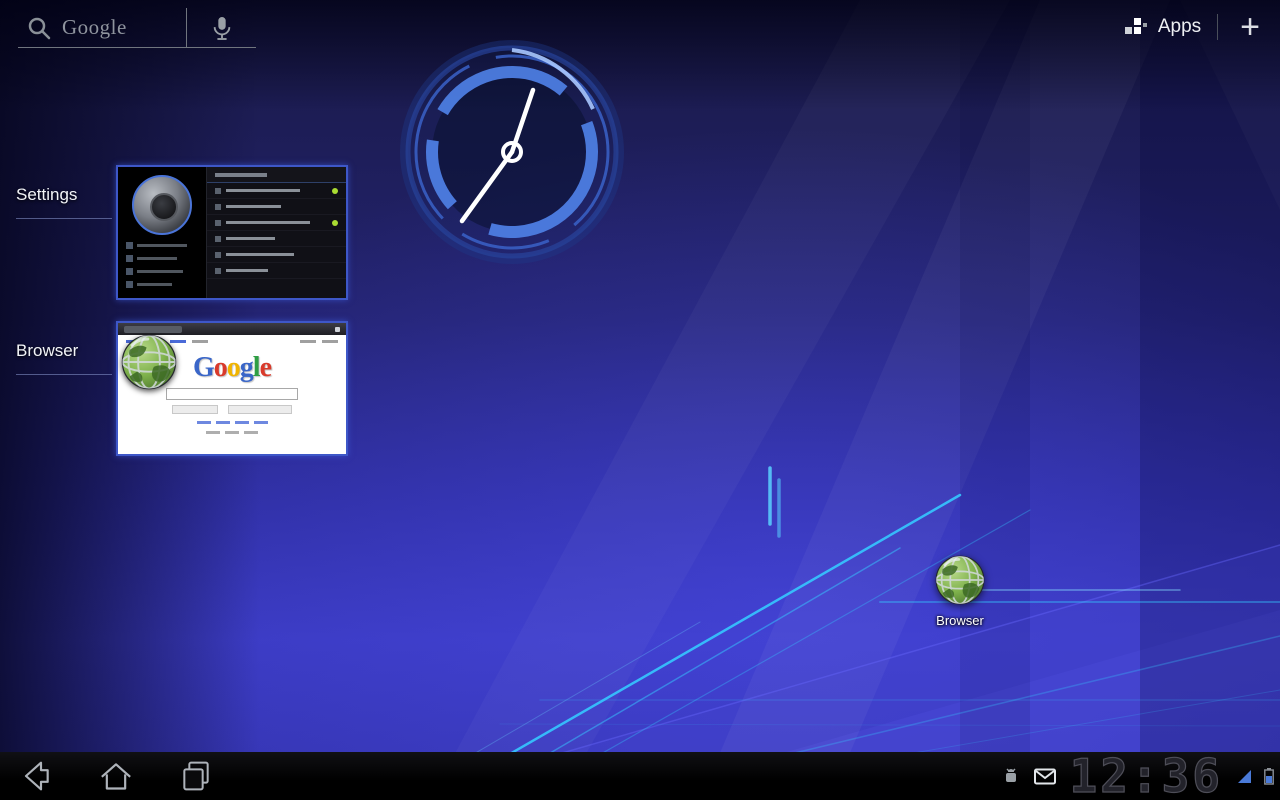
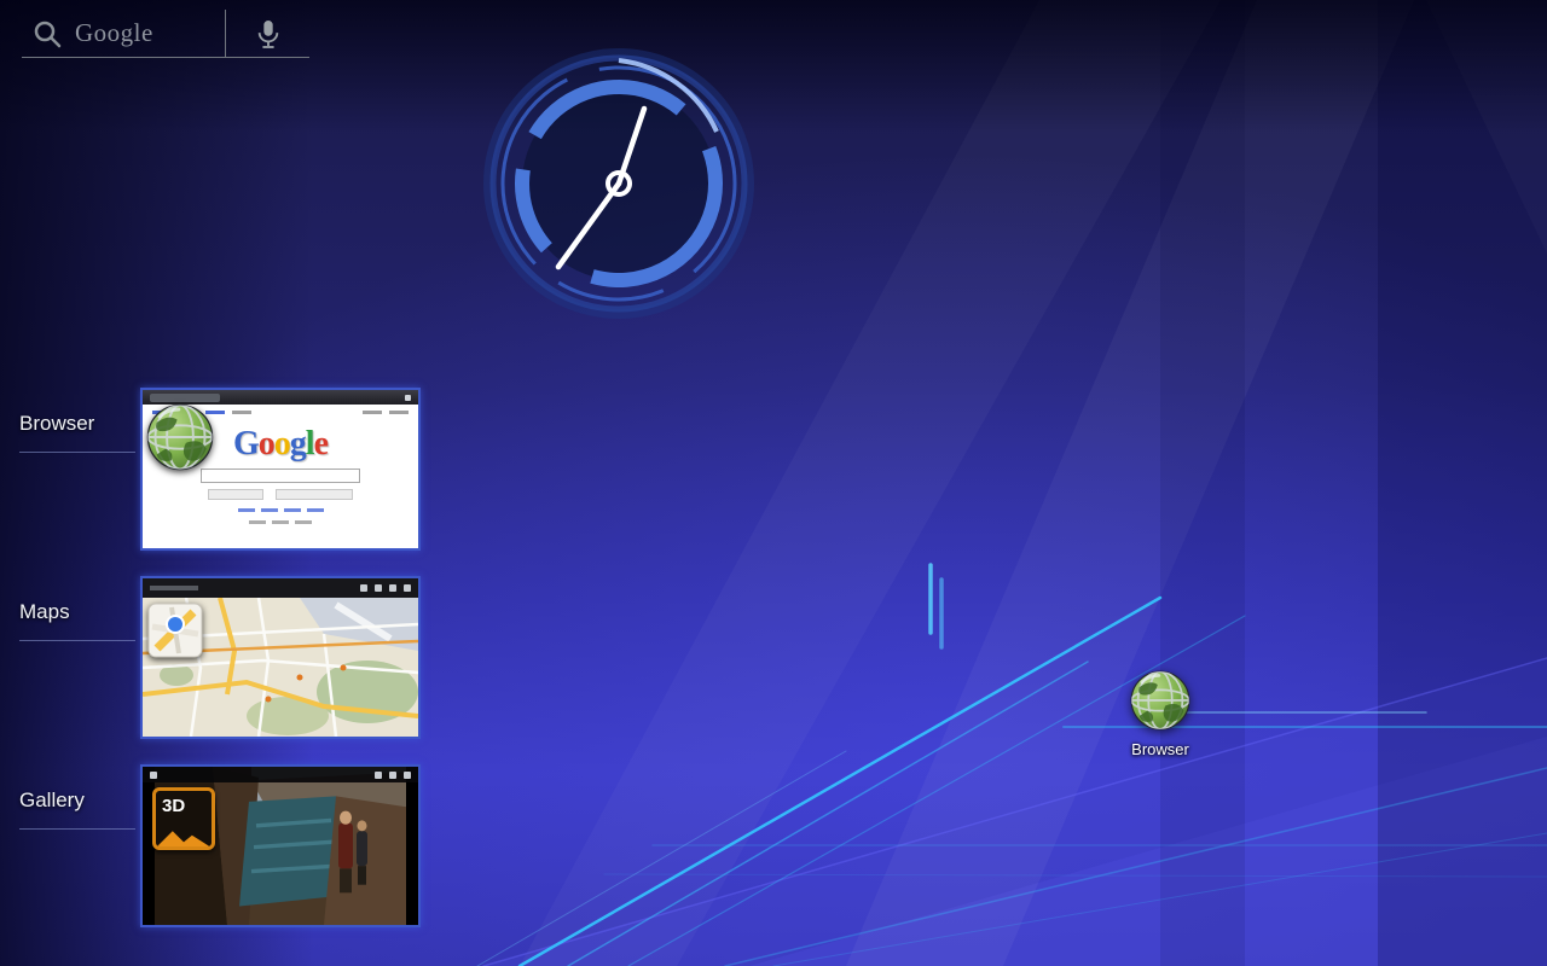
  Google
- Apps
- +
- Settings
  Browser
  Google
+ Maps
+ Gallery
+ 3D
  Browser
- 12:36
